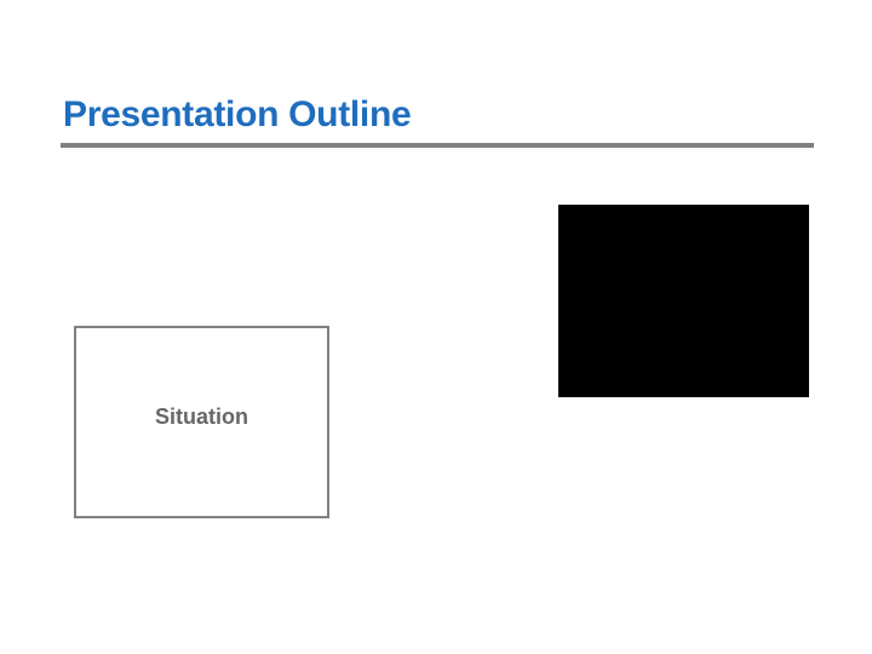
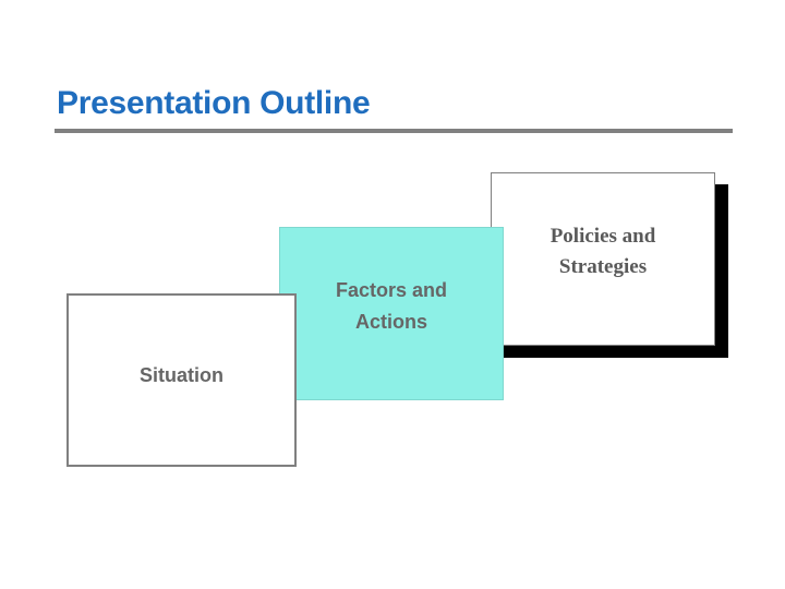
  Presentation Outline
+ Policies and
+ Strategies
+ Factors and
+ Actions
  Situation
